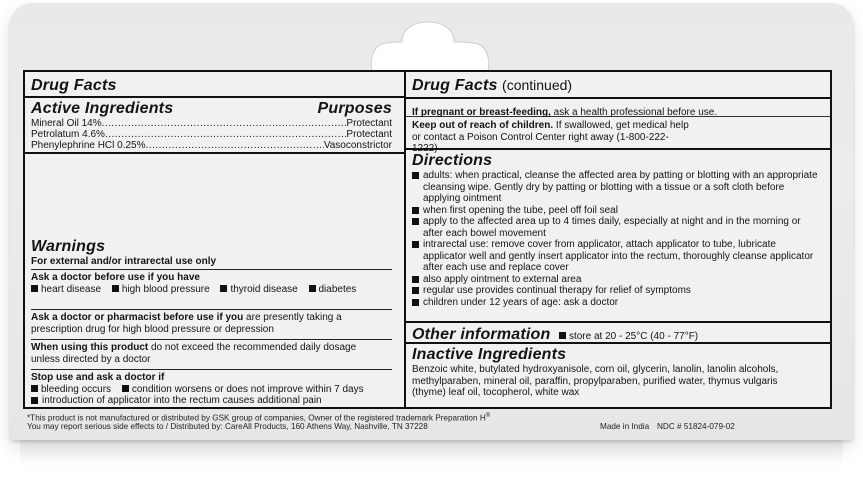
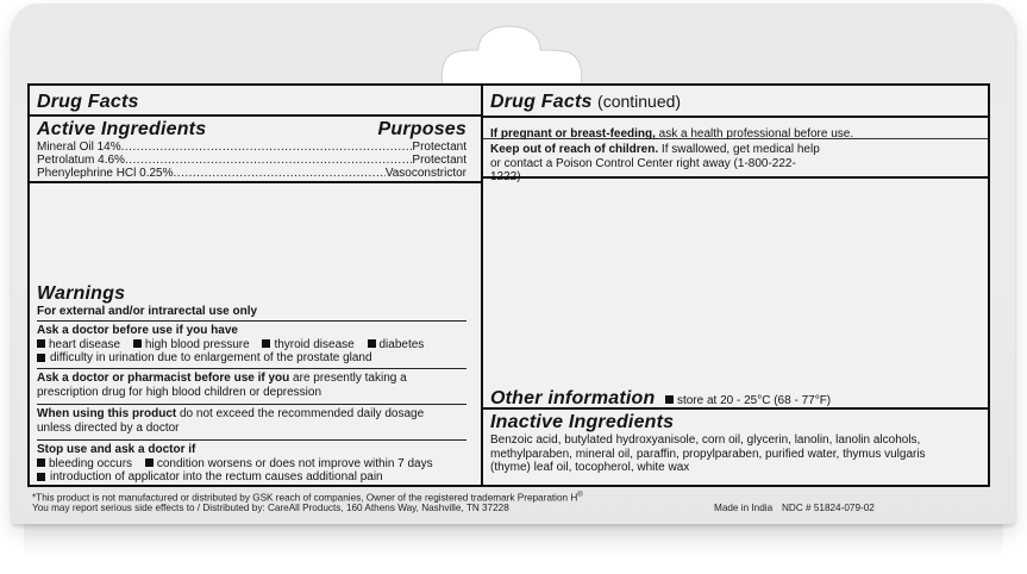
  Drug Facts
  Active Ingredients
  Purposes
  Mineral Oil 14%
  Protectant
  Petrolatum 4.6%
  Protectant
  Phenylephrine HCl 0.25%
  Vasoconstrictor
  Warnings
  For external and/or intrarectal use only
  Ask a doctor before use if you have
  heart disease high blood pressure thyroid disease diabetes
+ difficulty in urination due to enlargement of the prostate gland
- Ask a doctor or pharmacist before use if you are presently taking a prescription drug for high blood pressure or depression
+ Ask a doctor or pharmacist before use if you are presently taking a prescription drug for high blood children or depression
  When using this product do not exceed the recommended daily dosage unless directed by a doctor
  Stop use and ask a doctor if
  bleeding occurs condition worsens or does not improve within 7 days
  introduction of applicator into the rectum causes additional pain
  Drug Facts (continued)
  If pregnant or breast-feeding, ask a health professional before use.
  Keep out of reach of children. If swallowed, get medical help or contact a Poison Control Center right away (1-800-222-1222)
- Directions
- adults: when practical, cleanse the affected area by patting or blotting with an appropriate cleansing wipe. Gently dry by patting or blotting with a tissue or a soft cloth before applying ointment
- when first opening the tube, peel off foil seal
- apply to the affected area up to 4 times daily, especially at night and in the morning or after each bowel movement
- intrarectal use: remove cover from applicator, attach applicator to tube, lubricate applicator well and gently insert applicator into the rectum, thoroughly cleanse applicator after each use and replace cover
- also apply ointment to external area
- regular use provides continual therapy for relief of symptoms
- children under 12 years of age: ask a doctor
- Other information store at 20 - 25°C (40 - 77°F)
+ Other information store at 20 - 25°C (68 - 77°F)
  Inactive Ingredients
- Benzoic white, butylated hydroxyanisole, corn oil, glycerin, lanolin, lanolin alcohols, methylparaben, mineral oil, paraffin, propylparaben, purified water, thymus vulgaris (thyme) leaf oil, tocopherol, white wax
+ Benzoic acid, butylated hydroxyanisole, corn oil, glycerin, lanolin, lanolin alcohols, methylparaben, mineral oil, paraffin, propylparaben, purified water, thymus vulgaris (thyme) leaf oil, tocopherol, white wax
- *This product is not manufactured or distributed by GSK group of companies, Owner of the registered trademark Preparation H
+ *This product is not manufactured or distributed by GSK reach of companies, Owner of the registered trademark Preparation H
  You may report serious side effects to / Distributed by: CareAll Products, 160 Athens Way, Nashville, TN 37228
  Made in India
  NDC # 51824-079-02
